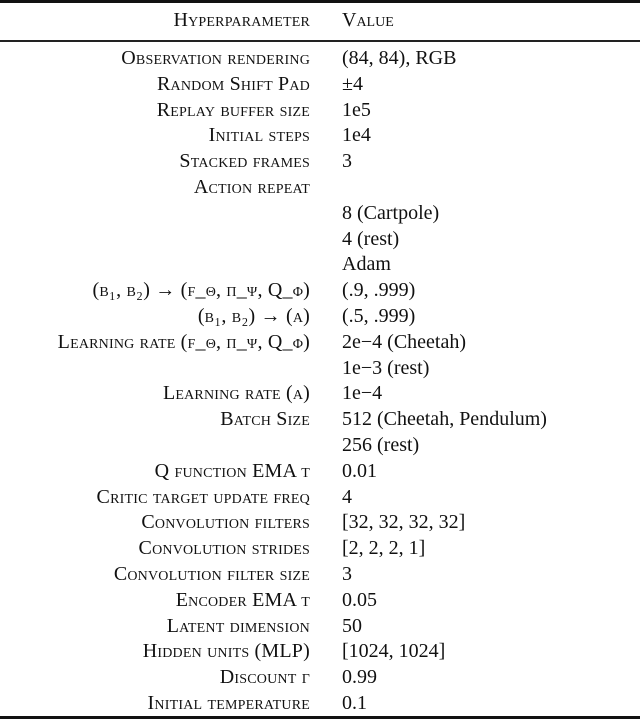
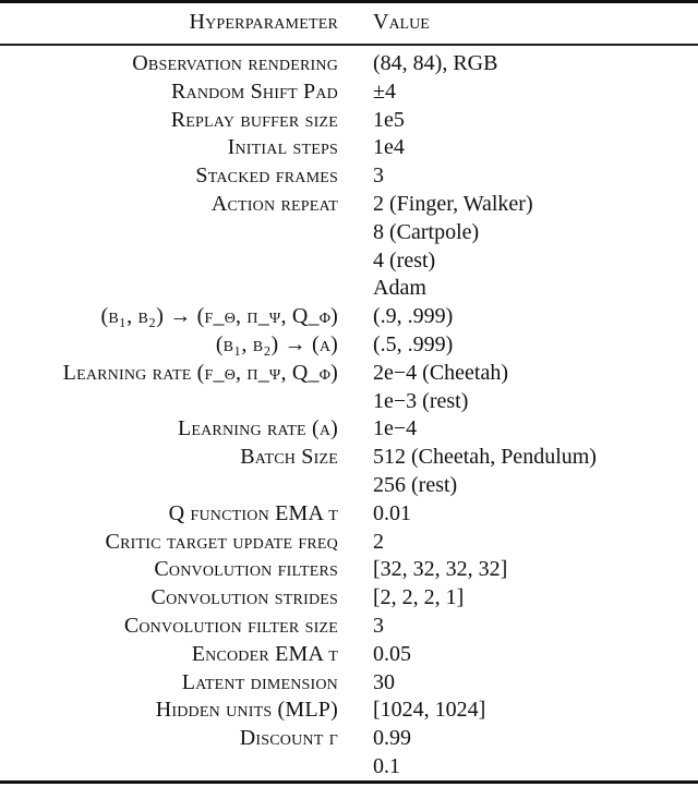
  Hyperparameter
  Value
  Observation rendering
  (84, 84), RGB
  Random Shift Pad
  ±4
  Replay buffer size
  1e5
  Initial steps
  1e4
  Stacked frames
  3
  Action repeat
+ 2 (Finger, Walker)
  8 (Cartpole)
  4 (rest)
  Adam
  (β₁, β₂) → (f_θ, π_ψ, Q_φ)
  (.9, .999)
  (β₁, β₂) → (α)
  (.5, .999)
  Learning rate (f_θ, π_ψ, Q_φ)
  2e−4 (Cheetah)
  1e−3 (rest)
  Learning rate (α)
  1e−4
  Batch Size
  512 (Cheetah, Pendulum)
  256 (rest)
  Q function EMA τ
  0.01
  Critic target update freq
- 4
+ 2
  Convolution filters
  [32, 32, 32, 32]
  Convolution strides
  [2, 2, 2, 1]
  Convolution filter size
  3
  Encoder EMA τ
  0.05
  Latent dimension
- 50
+ 30
  Hidden units (MLP)
  [1024, 1024]
  Discount γ
  0.99
- Initial temperature
  0.1
